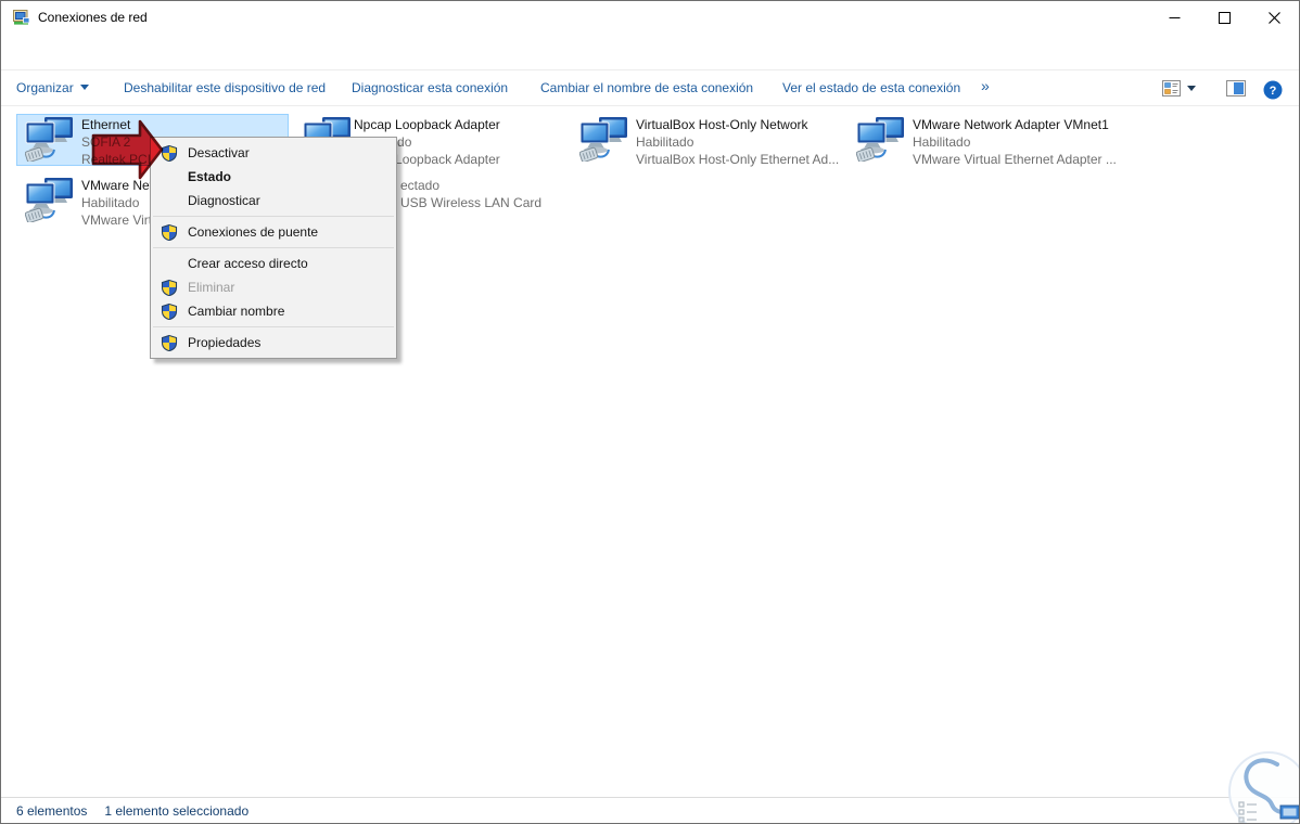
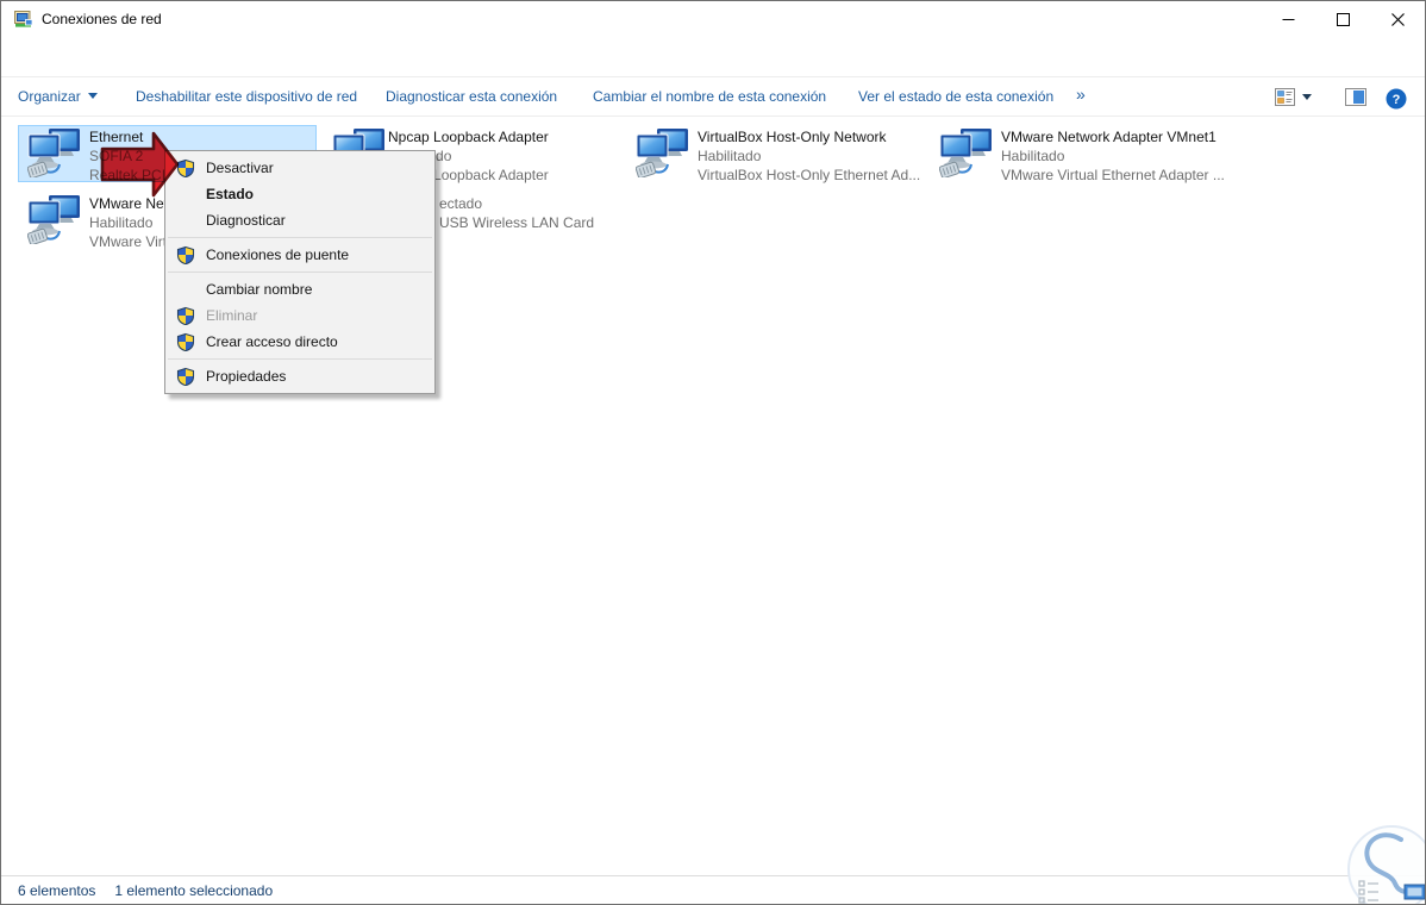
  Conexiones de red
  Organizar
  Deshabilitar este dispositivo de red
  Diagnosticar esta conexión
  Cambiar el nombre de esta conexión
  Ver el estado de esta conexión
  »
  ?
  Ethernet
  Npcap Loopback Adapter
  Loopback Adapter
  VirtualBox Host-Only Network
  Habilitado
  VirtualBox Host-Only Ethernet Ad...
  VMware Network Adapter VMnet1
  Habilitado
  VMware Virtual Ethernet Adapter ...
  VMware Ne
  Habilitado
  VMware Vir
  ectado
  USB Wireless LAN Card
  Desactivar
  Estado
  Diagnosticar
  Conexiones de puente
- Crear acceso directo
+ Cambiar nombre
  Eliminar
- Cambiar nombre
+ Crear acceso directo
  Propiedades
  6 elementos
  1 elemento seleccionado
